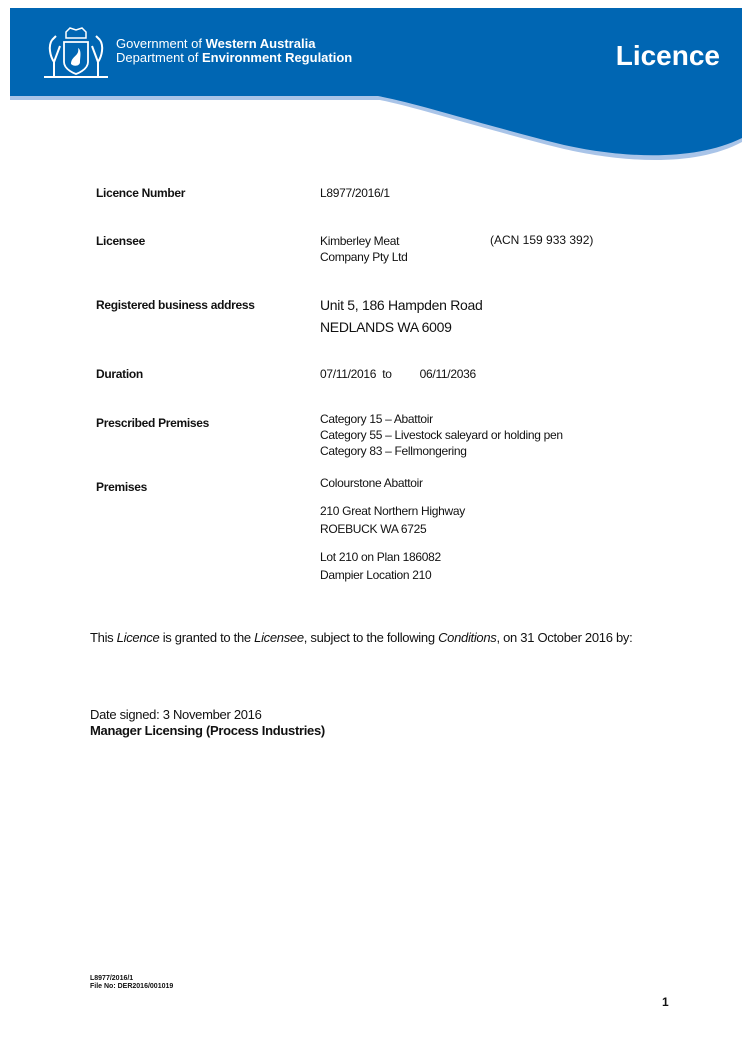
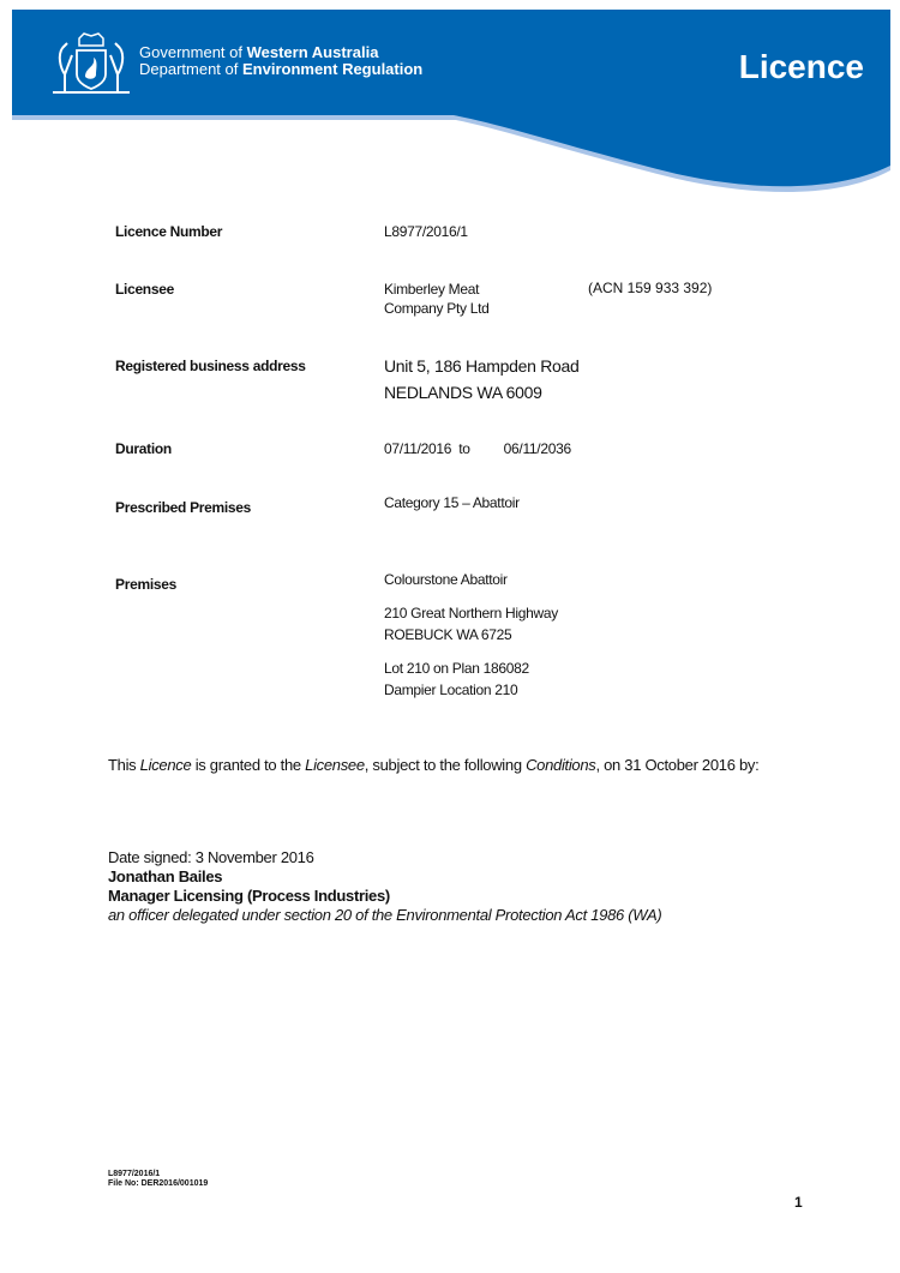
  Government of Western Australia
  Department of Environment Regulation
  Licence
  Licence Number
  L8977/2016/1
  Licensee
  Kimberley Meat
  Company Pty Ltd
  (ACN 159 933 392)
  Registered business address
  Unit 5, 186 Hampden Road
  NEDLANDS WA 6009
  Duration
  07/11/2016 to 06/11/2036
  Prescribed Premises
  Category 15 – Abattoir
- Category 55 – Livestock saleyard or holding pen
- Category 83 – Fellmongering
  Premises
  Colourstone Abattoir
  210 Great Northern Highway
  ROEBUCK WA 6725
  Lot 210 on Plan 186082
  Dampier Location 210
  This Licence is granted to the Licensee, subject to the following Conditions, on 31 October 2016 by:
  Date signed: 3 November 2016
+ Jonathan Bailes
  Manager Licensing (Process Industries)
+ an officer delegated under section 20 of the Environmental Protection Act 1986 (WA)
  1
